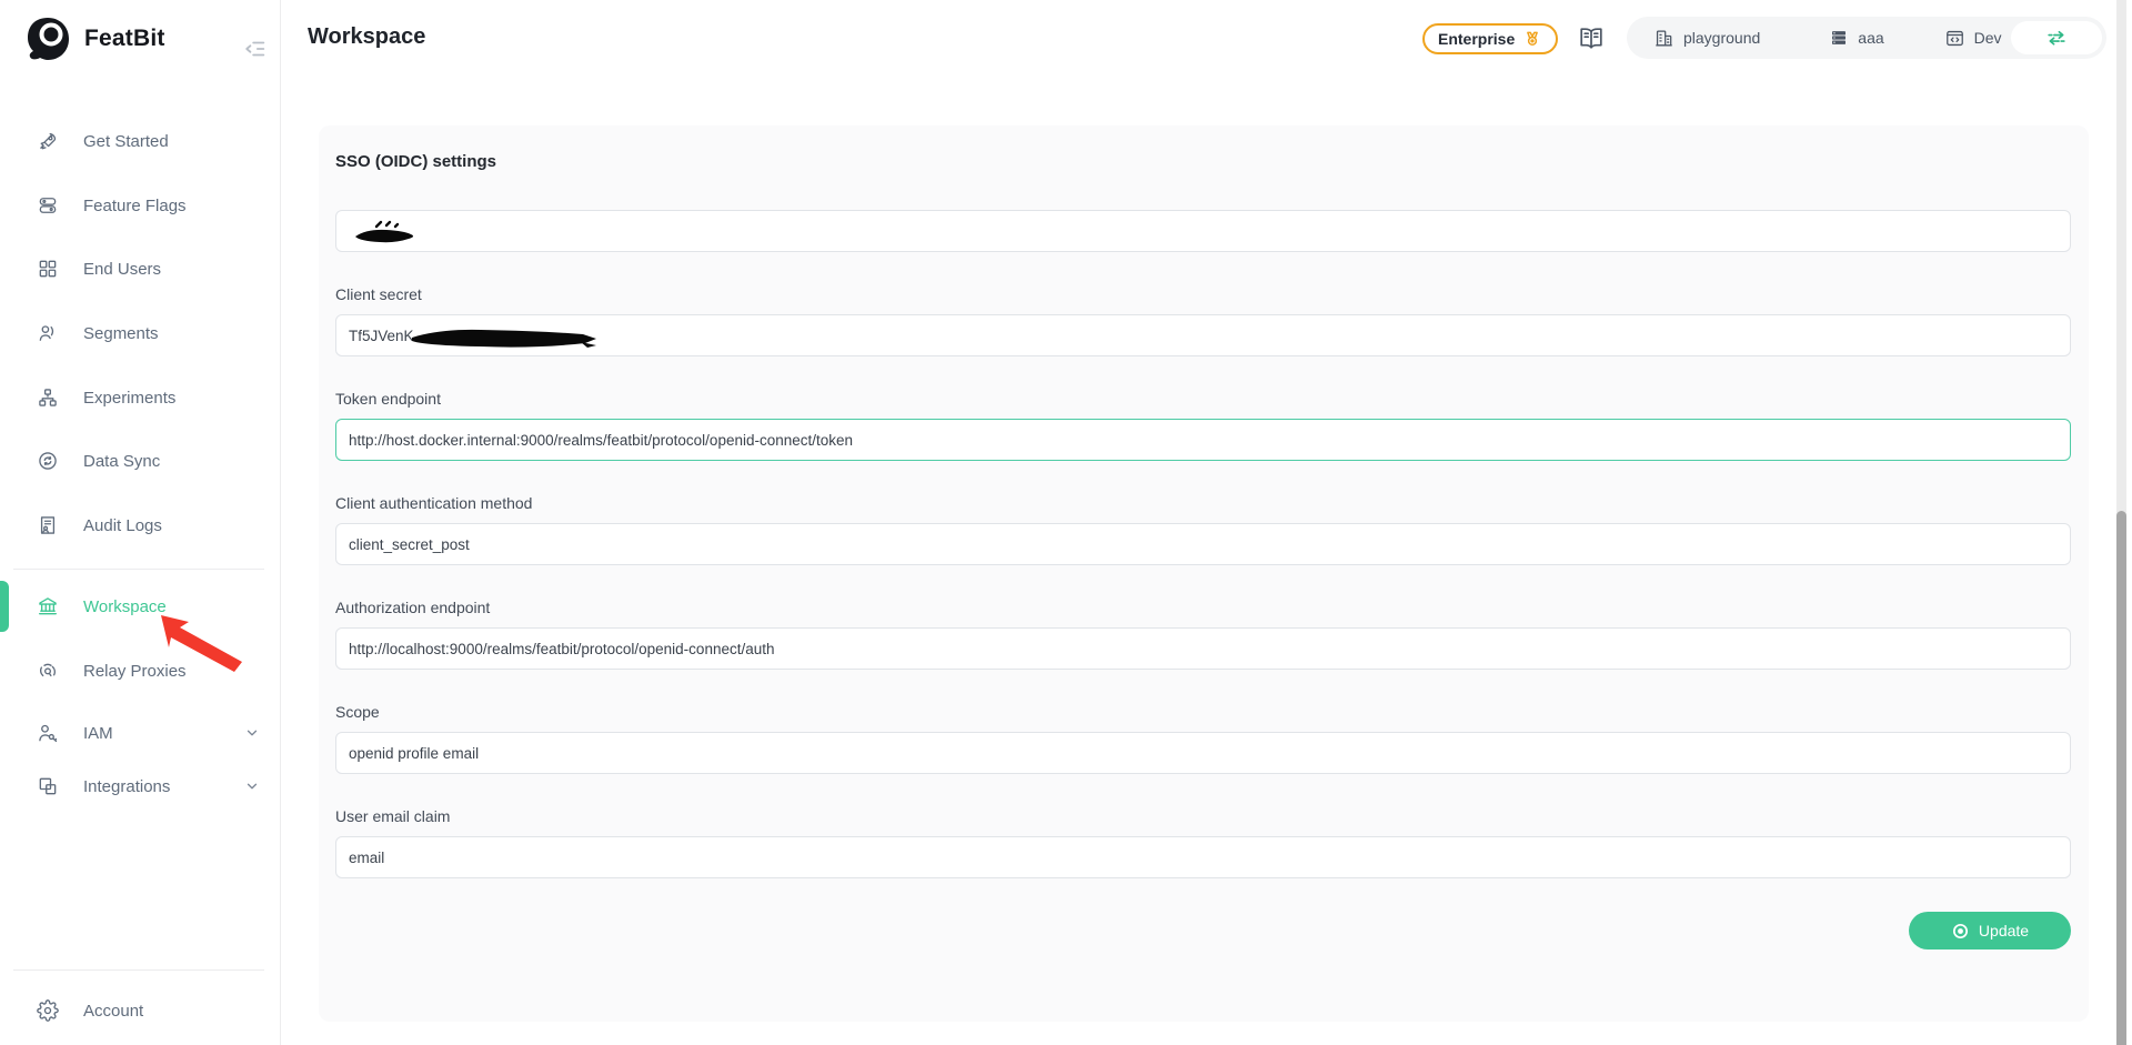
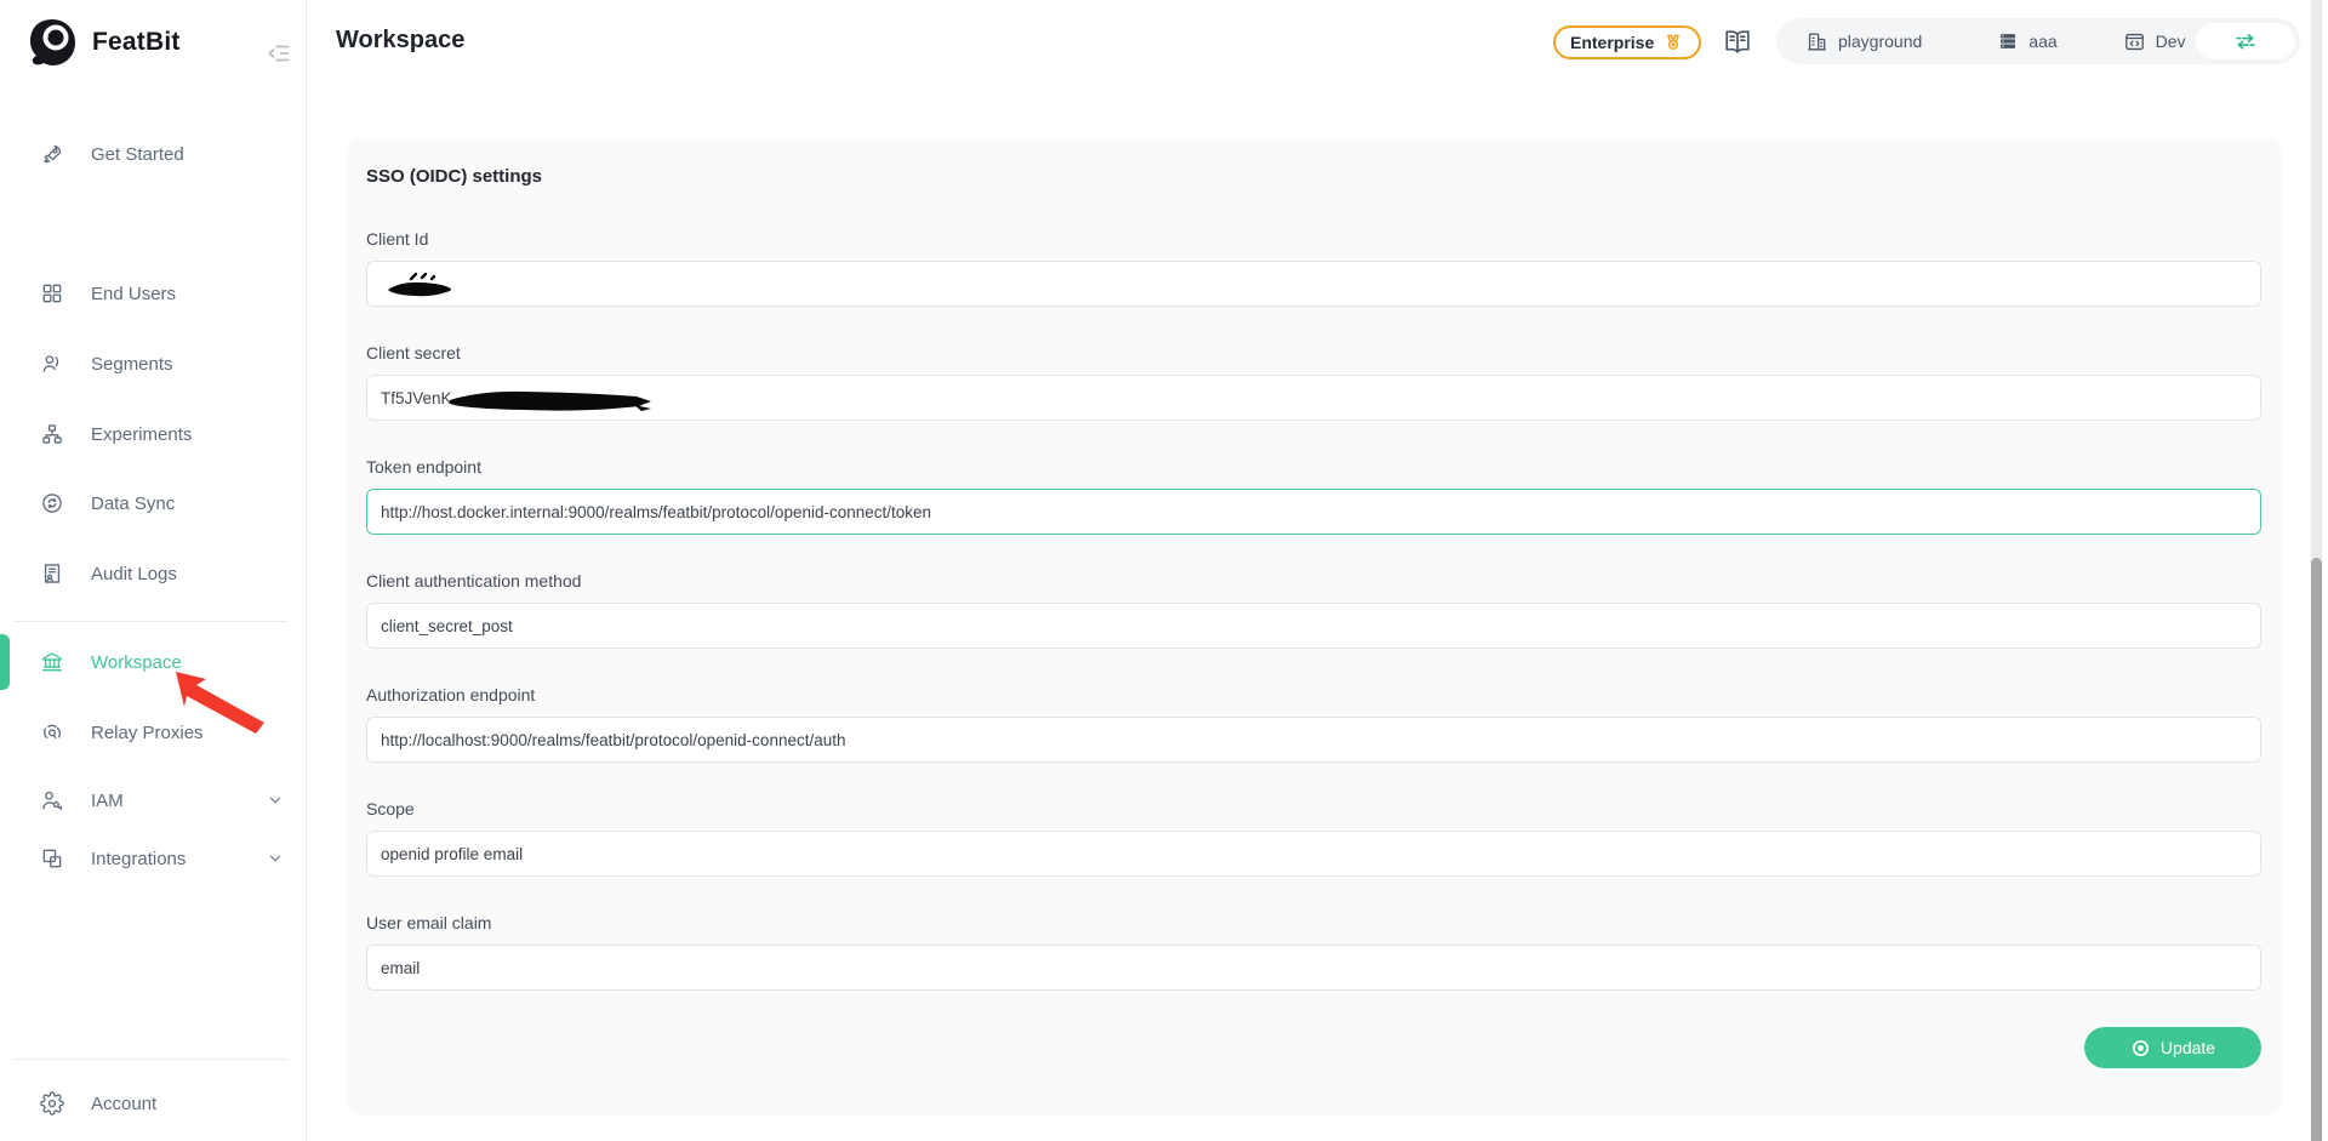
  FeatBit
  Get Started
- Feature Flags
  End Users
  Segments
  Experiments
  Data Sync
  Audit Logs
  Workspace
  Relay Proxies
  IAM
  Integrations
  Account
  Workspace
  Enterprise
  playground
  aaa
  Dev
  SSO (OIDC) settings
+ Client Id
  Client secret
  Tf5JVenK
  Token endpoint
  http://host.docker.internal:9000/realms/featbit/protocol/openid-connect/token
  Client authentication method
  client_secret_post
  Authorization endpoint
  http://localhost:9000/realms/featbit/protocol/openid-connect/auth
  Scope
  openid profile email
  User email claim
  email
  Update
